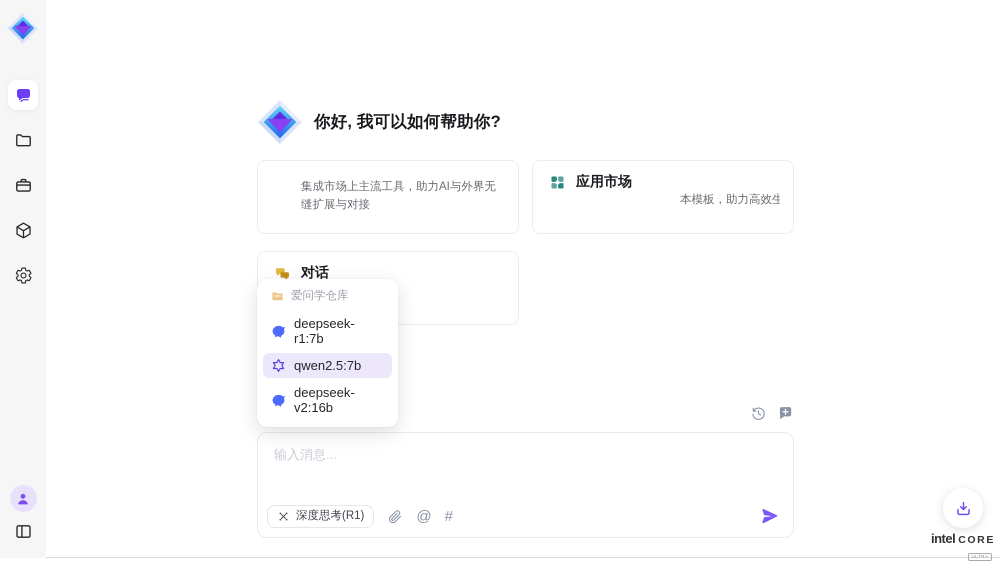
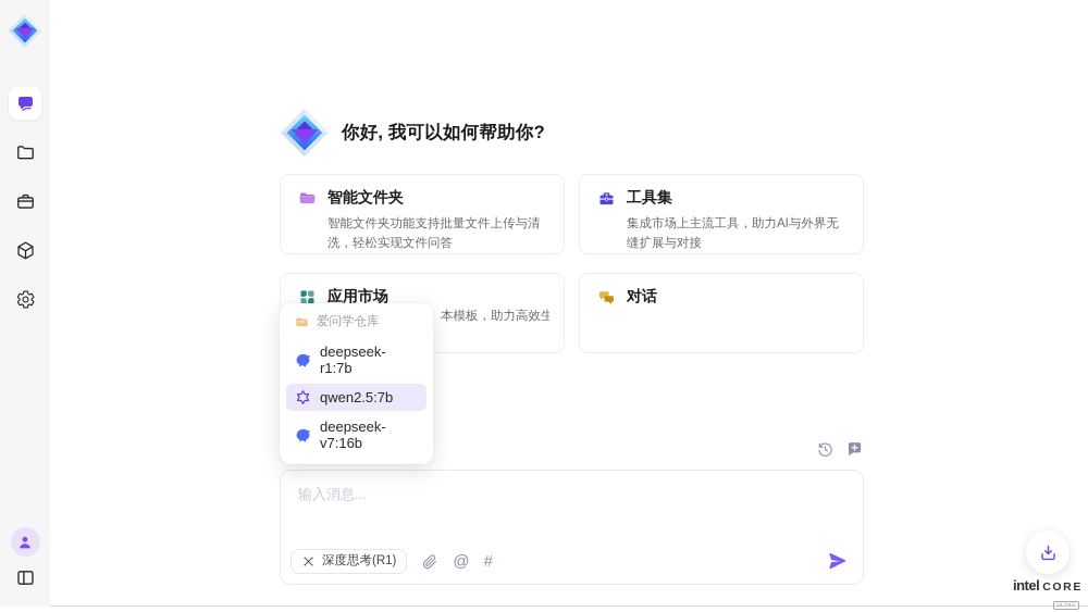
  你好, 我可以如何帮助你?
+ 智能文件夹
+ 智能文件夹功能支持批量文件上传与清洗，轻松实现文件问答
+ 工具集
  集成市场上主流工具，助力AI与外界无缝扩展与对接
  应用市场
  本模板，助力高效生
  对话
  爱问学仓库
  deepseek-r1:7b
  qwen2.5:7b
- deepseek-v2:16b
+ deepseek-v7:16b
  输入消息...
  深度思考(R1)
  @
  #
  intel
  CORE
